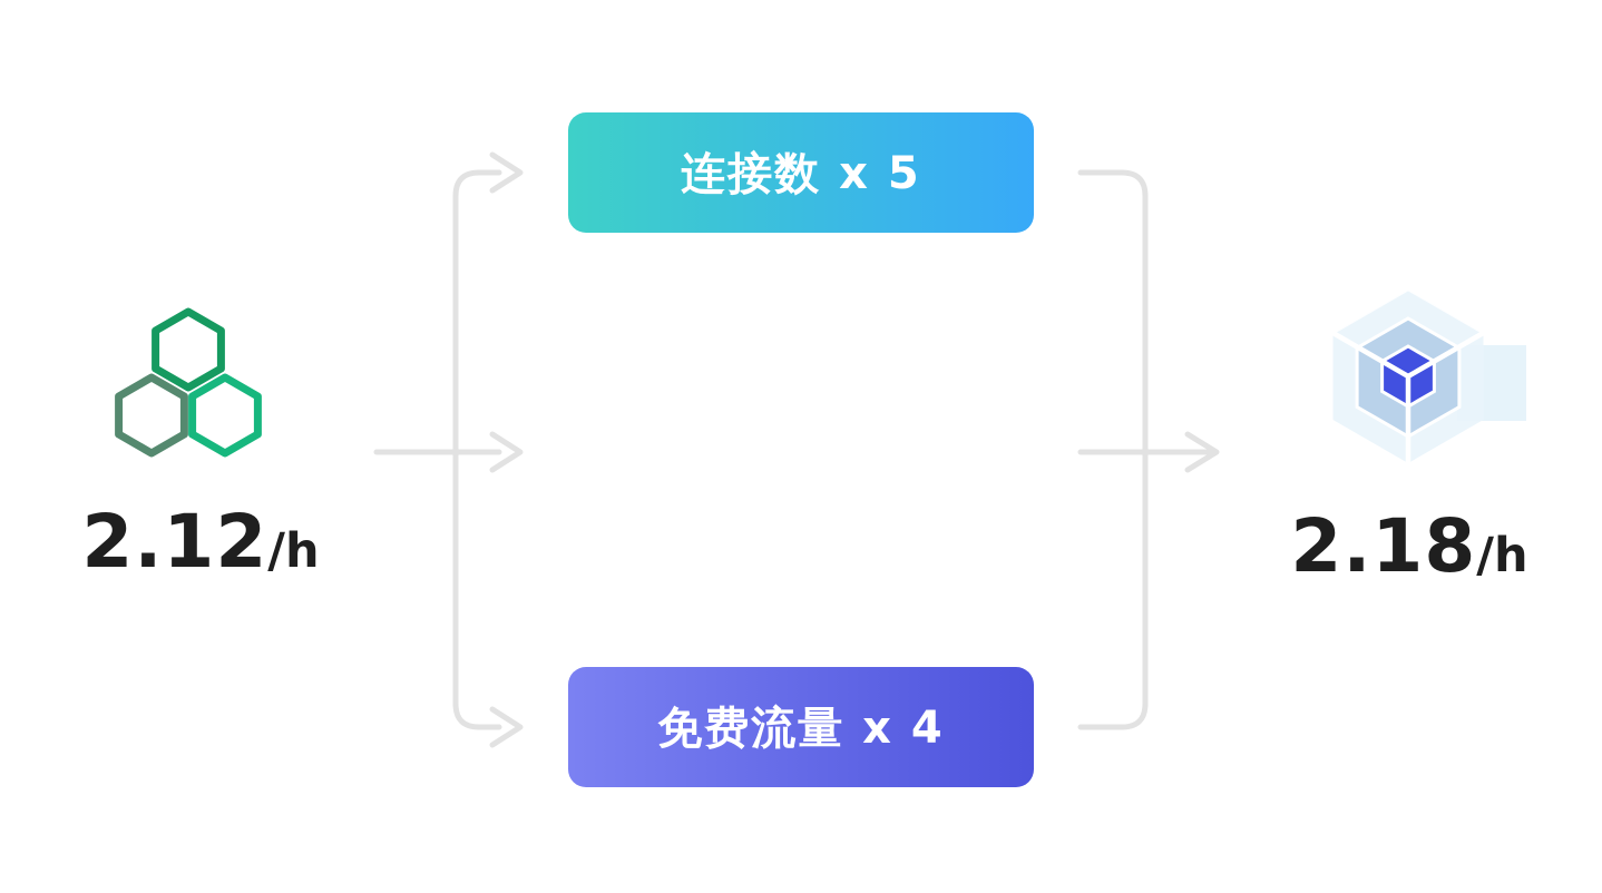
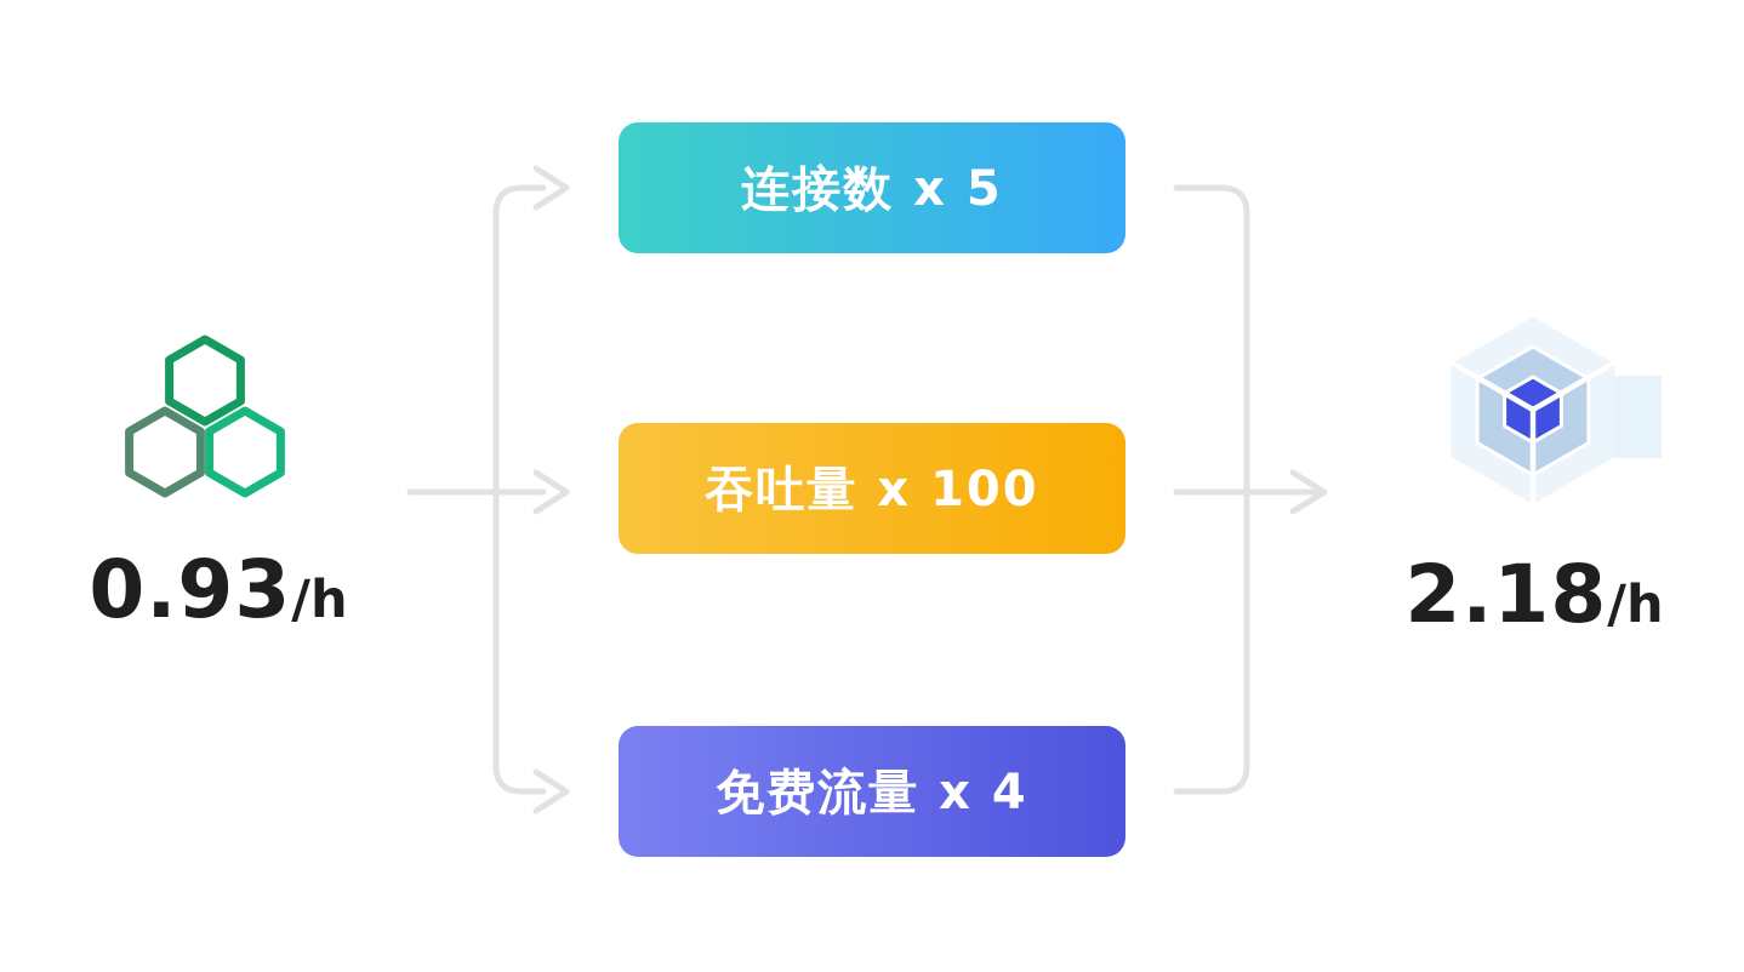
- 2.12/h
+ 0.93/h
  连接数 x 5
+ 吞吐量 x 100
  免费流量 x 4
  2.18/h
